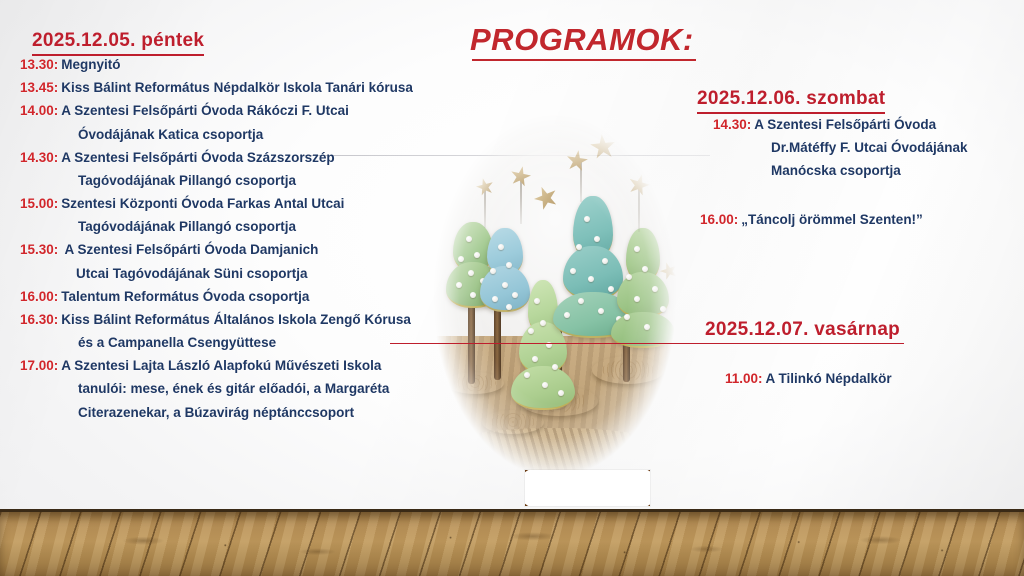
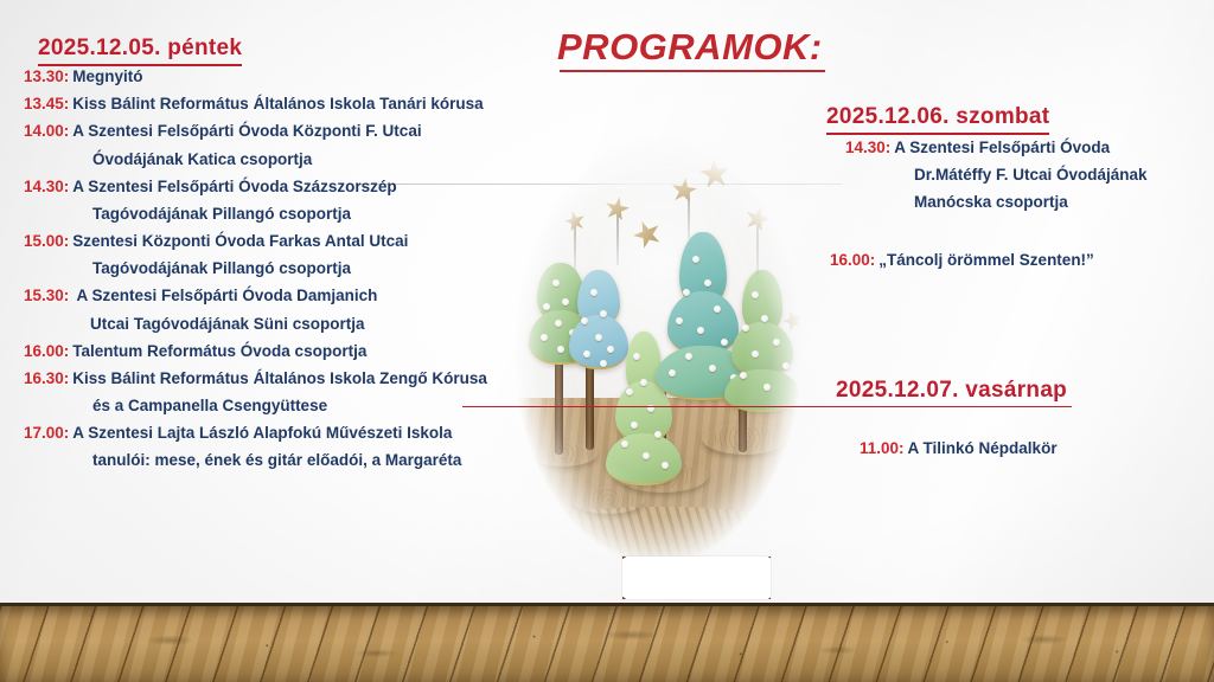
  PROGRAMOK:
  2025.12.05. péntek
  13.30: Megnyitó
- 13.45: Kiss Bálint Református Népdalkör Iskola Tanári kórusa
+ 13.45: Kiss Bálint Református Általános Iskola Tanári kórusa
- 14.00: A Szentesi Felsőpárti Óvoda Rákóczi F. Utcai
+ 14.00: A Szentesi Felsőpárti Óvoda Központi F. Utcai
  Óvodájának Katica csoportja
  14.30: A Szentesi Felsőpárti Óvoda Százszorszép
  Tagóvodájának Pillangó csoportja
  15.00: Szentesi Központi Óvoda Farkas Antal Utcai
  Tagóvodájának Pillangó csoportja
  15.30: A Szentesi Felsőpárti Óvoda Damjanich
  Utcai Tagóvodájának Süni csoportja
  16.00: Talentum Református Óvoda csoportja
  16.30: Kiss Bálint Református Általános Iskola Zengő Kórusa
  és a Campanella Csengyüttese
  17.00: A Szentesi Lajta László Alapfokú Művészeti Iskola
  tanulói: mese, ének és gitár előadói, a Margaréta
- Citerazenekar, a Búzavirág néptánccsoport
  2025.12.06. szombat
  14.30: A Szentesi Felsőpárti Óvoda
  Dr.Mátéffy F. Utcai Óvodájának
  Manócska csoportja
  16.00: „Táncolj örömmel Szenten!”
  2025.12.07. vasárnap
  11.00: A Tilinkó Népdalkör
